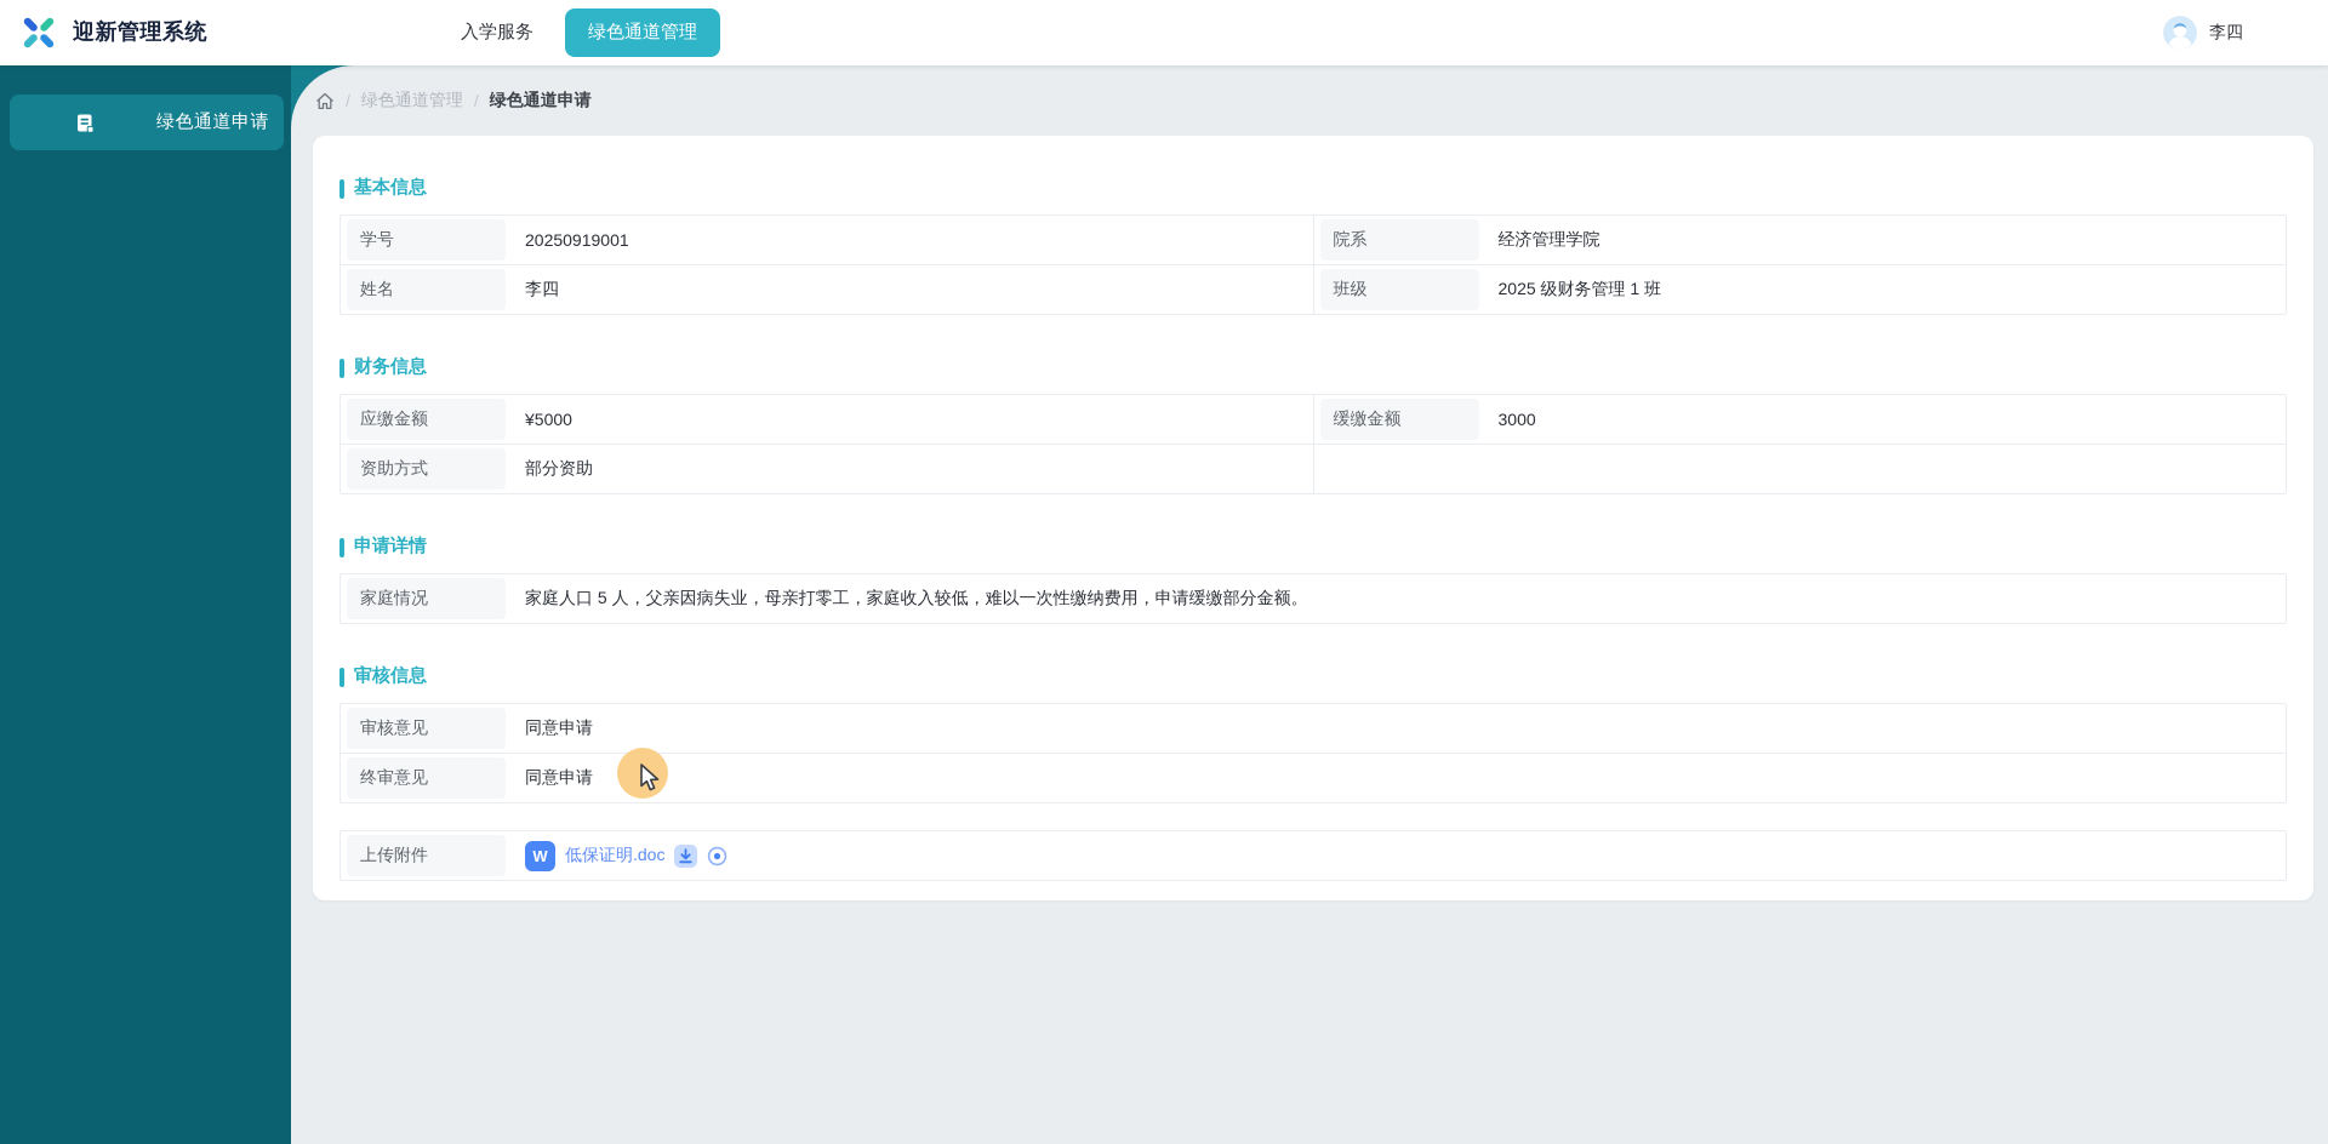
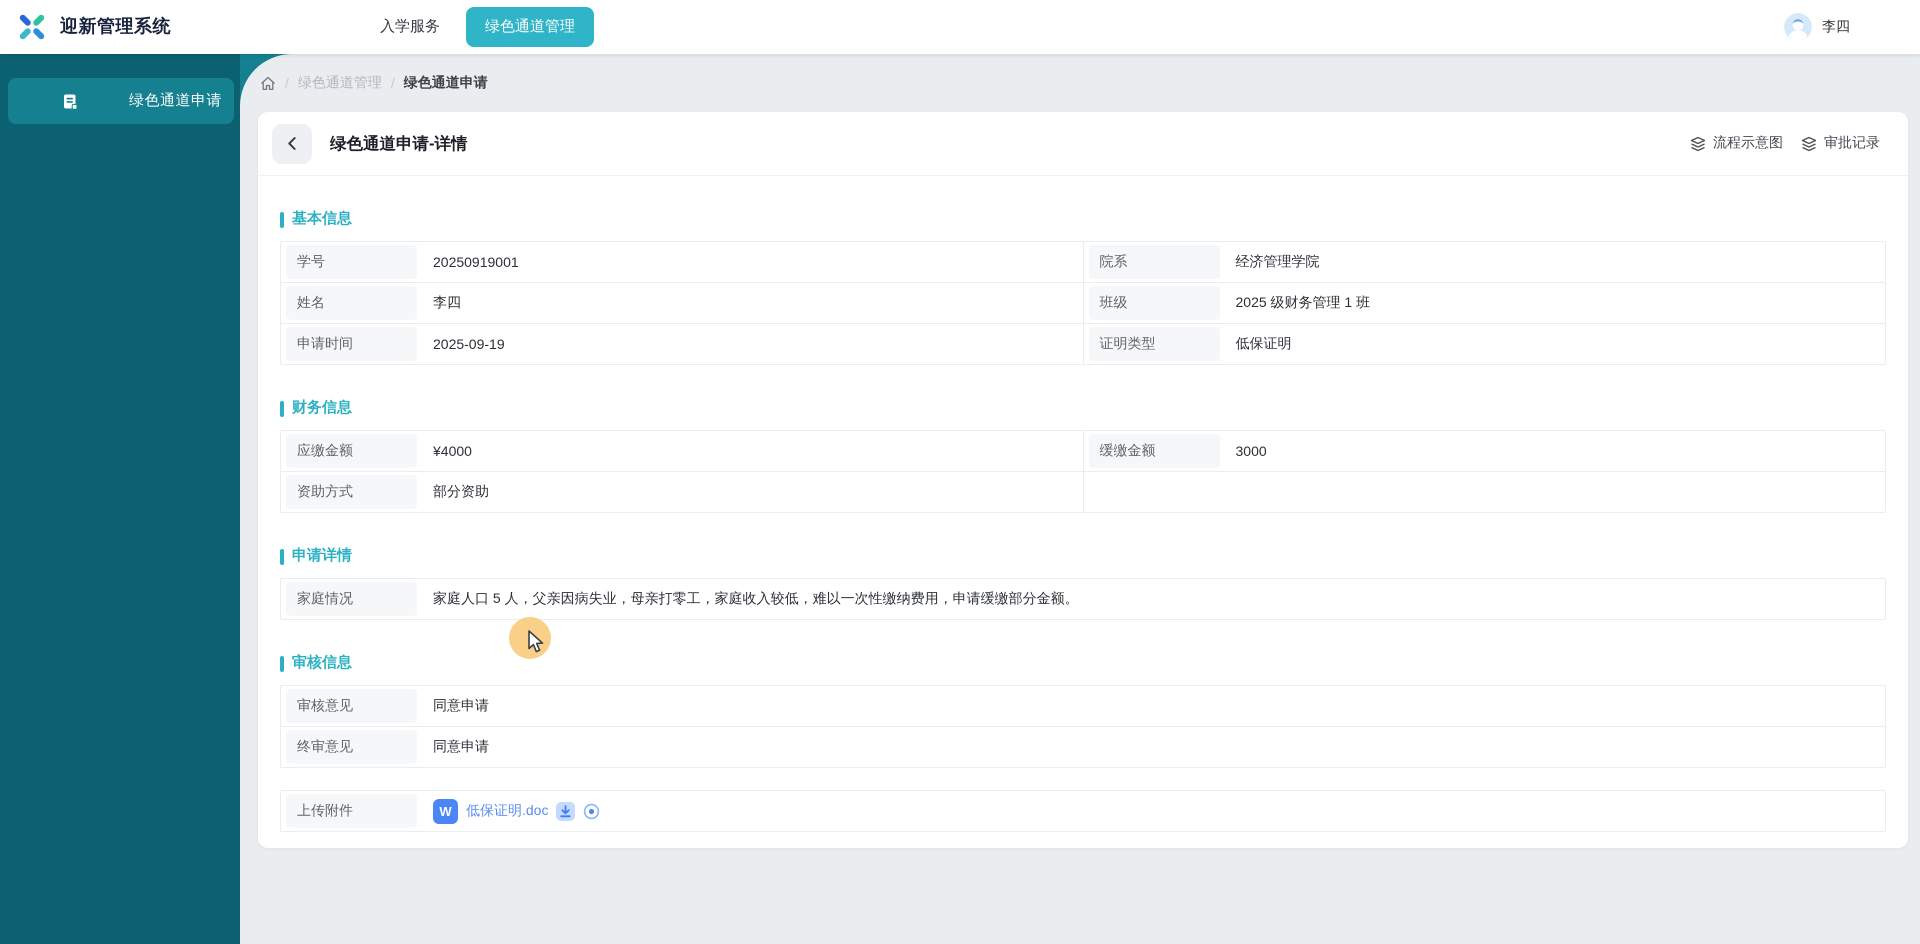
  迎新管理系统
  入学服务
  绿色通道管理
  李四
  绿色通道申请
  /
  绿色通道管理
  /
  绿色通道申请
+ 绿色通道申请-详情
+ 流程示意图
+ 审批记录
  基本信息
  学号
  20250919001
  院系
  经济管理学院
  姓名
  李四
  班级
  2025 级财务管理 1 班
+ 申请时间
+ 2025-09-19
+ 证明类型
+ 低保证明
  财务信息
  应缴金额
- ¥5000
+ ¥4000
  缓缴金额
  3000
  资助方式
  部分资助
  申请详情
  家庭情况
  家庭人口 5 人，父亲因病失业，母亲打零工，家庭收入较低，难以一次性缴纳费用，申请缓缴部分金额。
  审核信息
  审核意见
  同意申请
  终审意见
  同意申请
  上传附件
  W
  低保证明.doc
